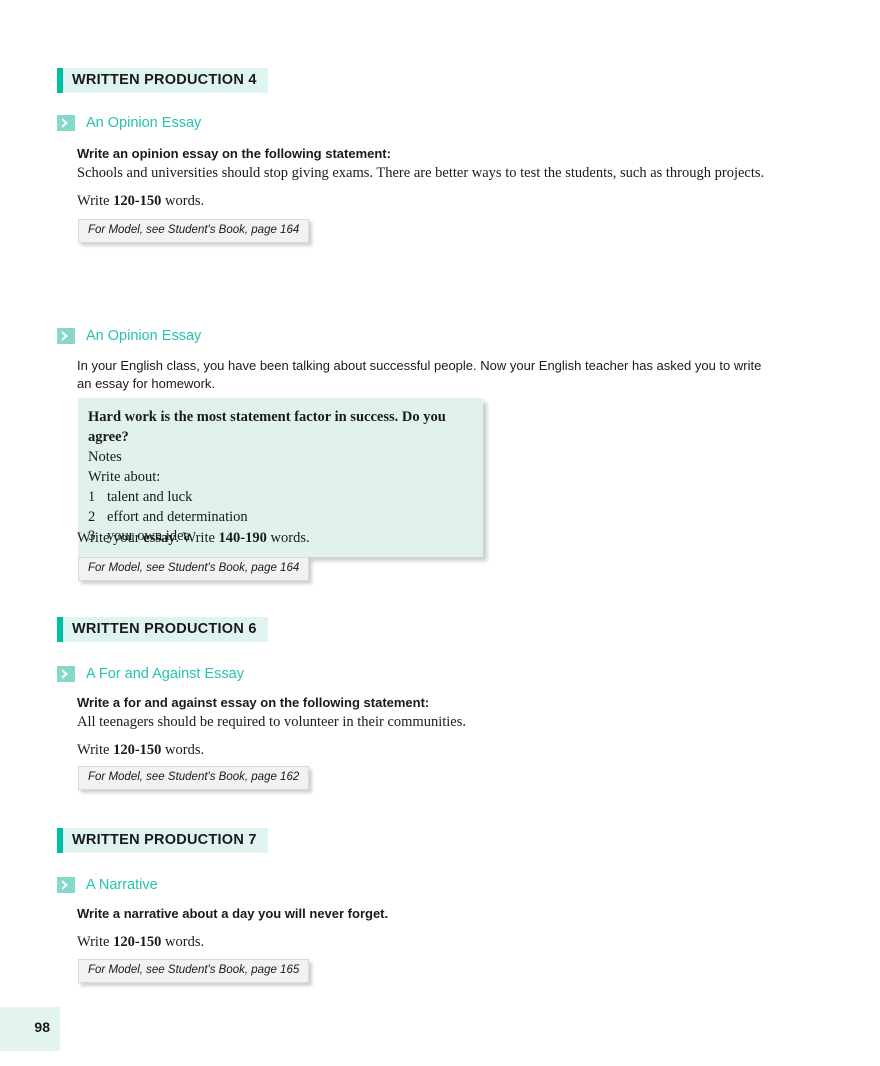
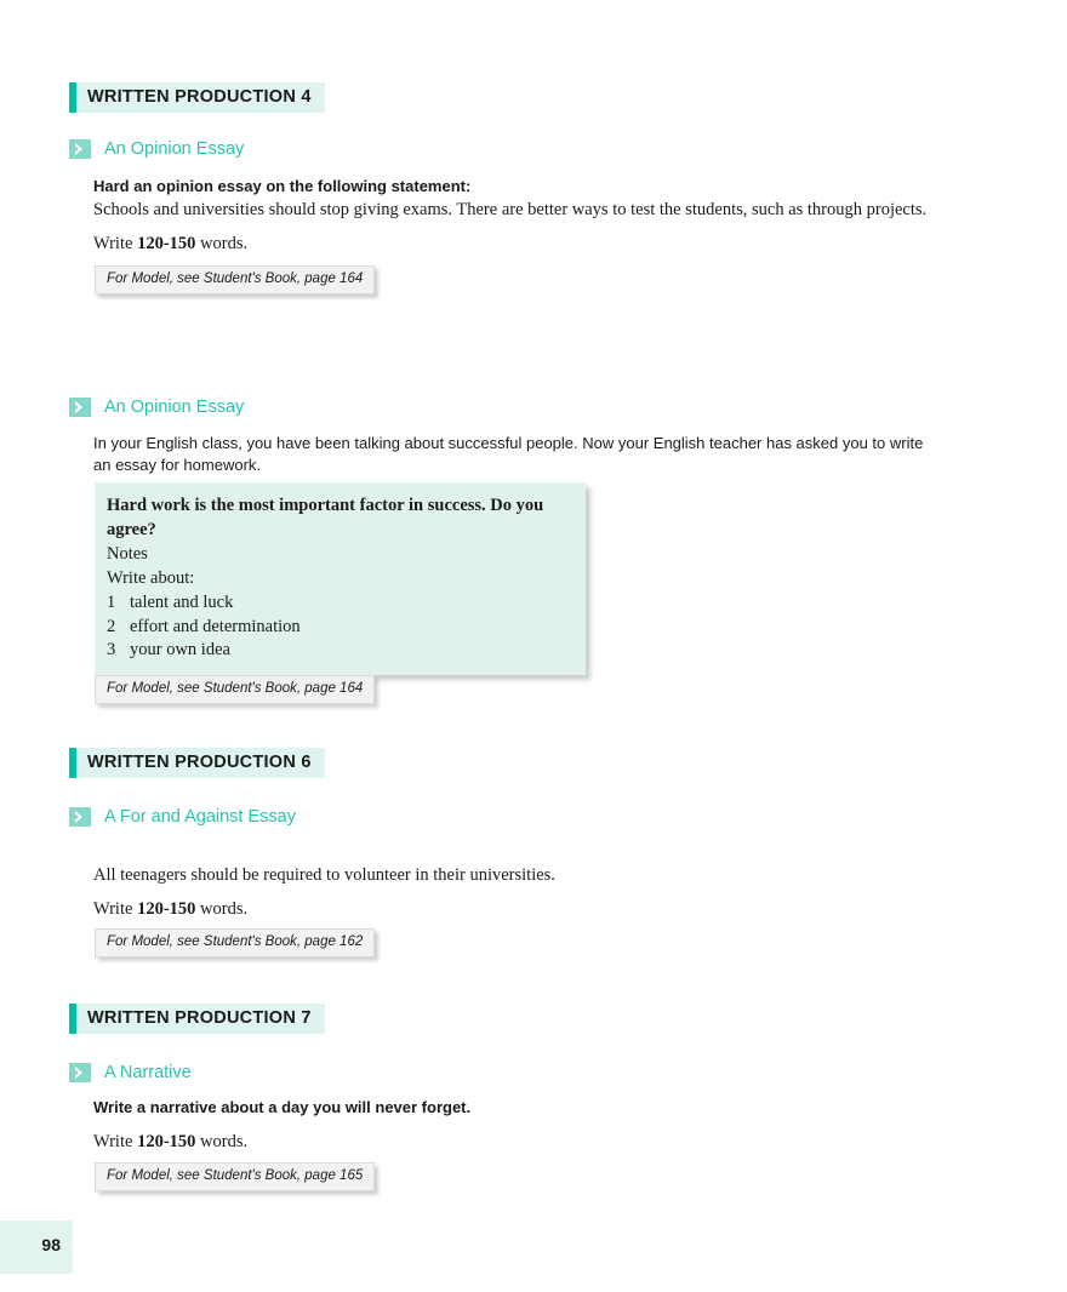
  WRITTEN PRODUCTION 4
  An Opinion Essay
- Write an opinion essay on the following statement:
+ Hard an opinion essay on the following statement:
  Schools and universities should stop giving exams. There are better ways to test the students, such as through projects.
  Write 120-150 words.
  For Model, see Student's Book, page 164
  An Opinion Essay
  In your English class, you have been talking about successful people. Now your English teacher has asked you to write an essay for homework.
- Hard work is the most statement factor in success. Do you agree?
+ Hard work is the most important factor in success. Do you agree?
  Notes
  Write about:
  1
  talent and luck
  2
  effort and determination
  3
  your own idea
- Write your essay. Write 140-190 words.
  For Model, see Student's Book, page 164
  WRITTEN PRODUCTION 6
  A For and Against Essay
- Write a for and against essay on the following statement:
- All teenagers should be required to volunteer in their communities.
+ All teenagers should be required to volunteer in their universities.
  Write 120-150 words.
  For Model, see Student's Book, page 162
  WRITTEN PRODUCTION 7
  A Narrative
  Write a narrative about a day you will never forget.
  Write 120-150 words.
  For Model, see Student's Book, page 165
  98
